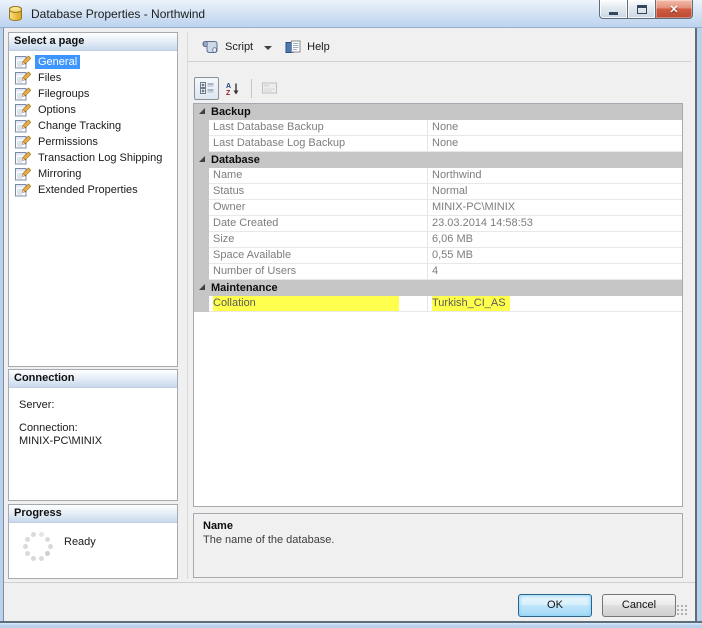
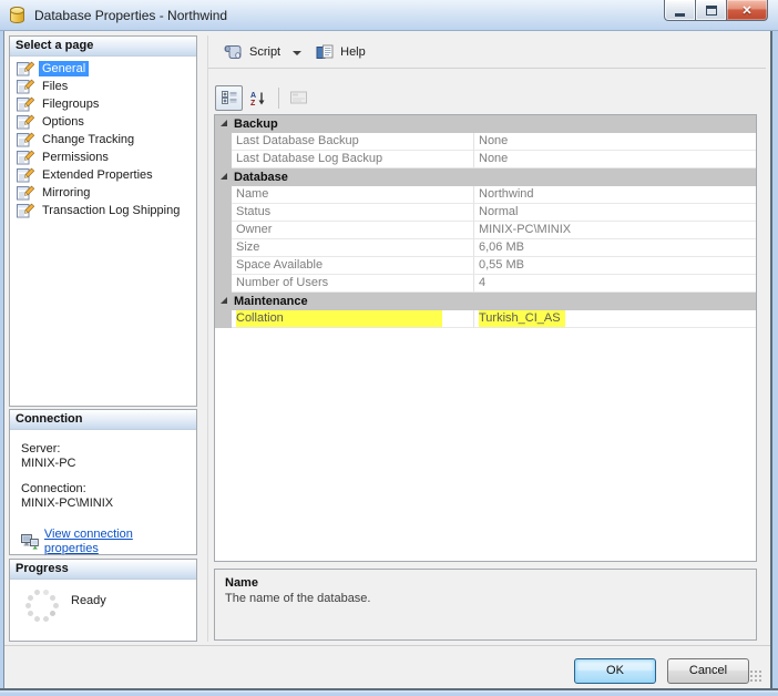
  Database Properties - Northwind
  Select a page
  General
  Files
  Filegroups
  Options
  Change Tracking
  Permissions
- Transaction Log Shipping
+ Extended Properties
  Mirroring
- Extended Properties
+ Transaction Log Shipping
  Connection
  Server:
+ MINIX-PC
  Connection:
  MINIX-PC\MINIX
+ View connection properties
  Progress
  Ready
  Script
  Help
  Backup
  Last Database Backup
  None
  Last Database Log Backup
  None
  Database
  Name
  Northwind
  Status
  Normal
  Owner
  MINIX-PC\MINIX
- Date Created
- 23.03.2014 14:58:53
  Size
  6,06 MB
  Space Available
  0,55 MB
  Number of Users
  4
  Maintenance
  Collation
  Turkish_CI_AS
  Name
  The name of the database.
  OK
  Cancel
